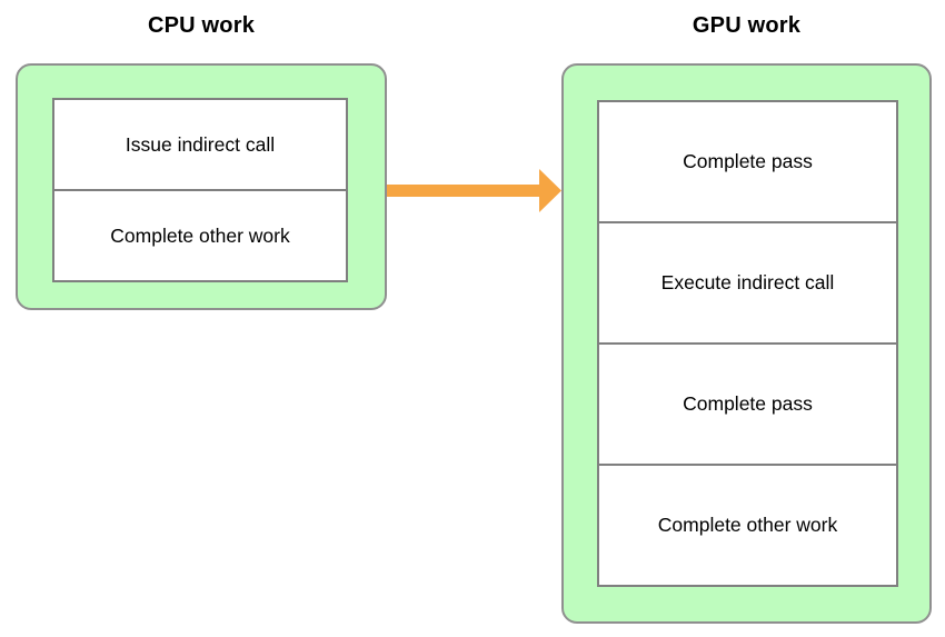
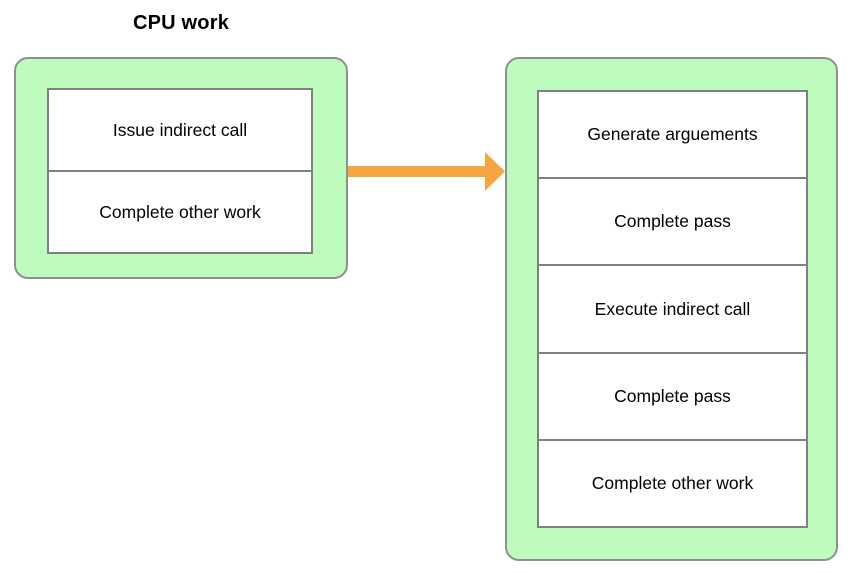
  CPU work
- GPU work
  Issue indirect call
  Complete other work
+ Generate arguements
  Complete pass
  Execute indirect call
  Complete pass
  Complete other work
